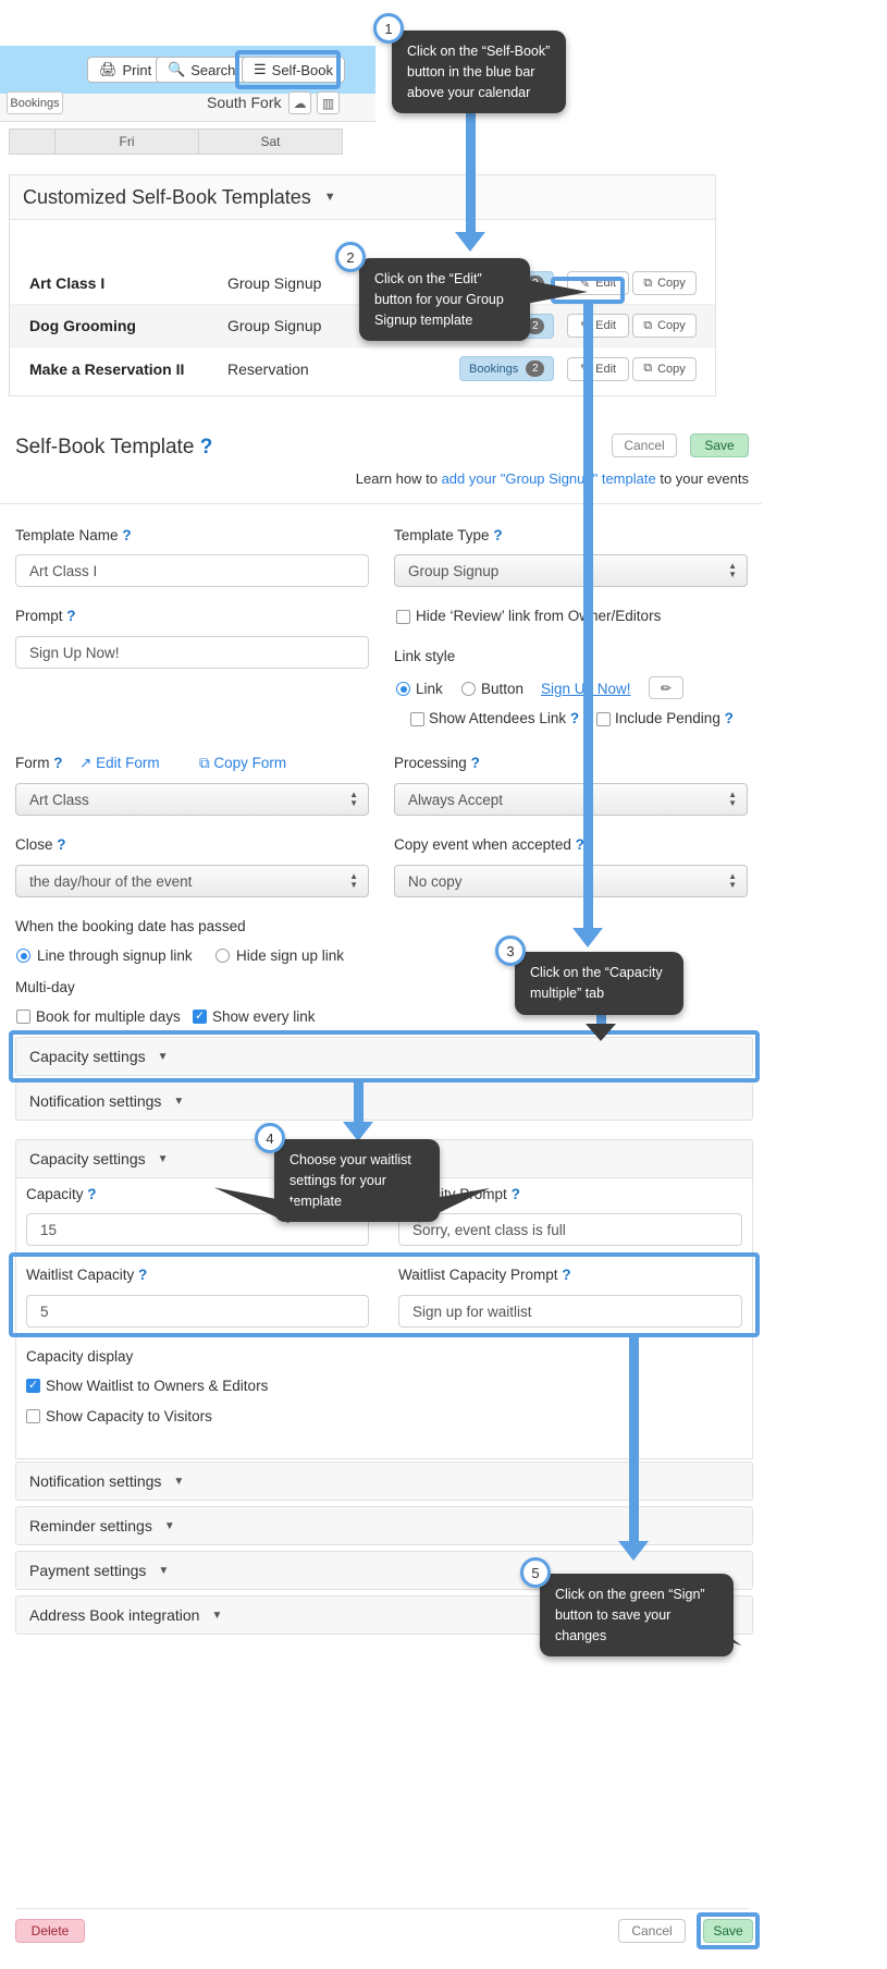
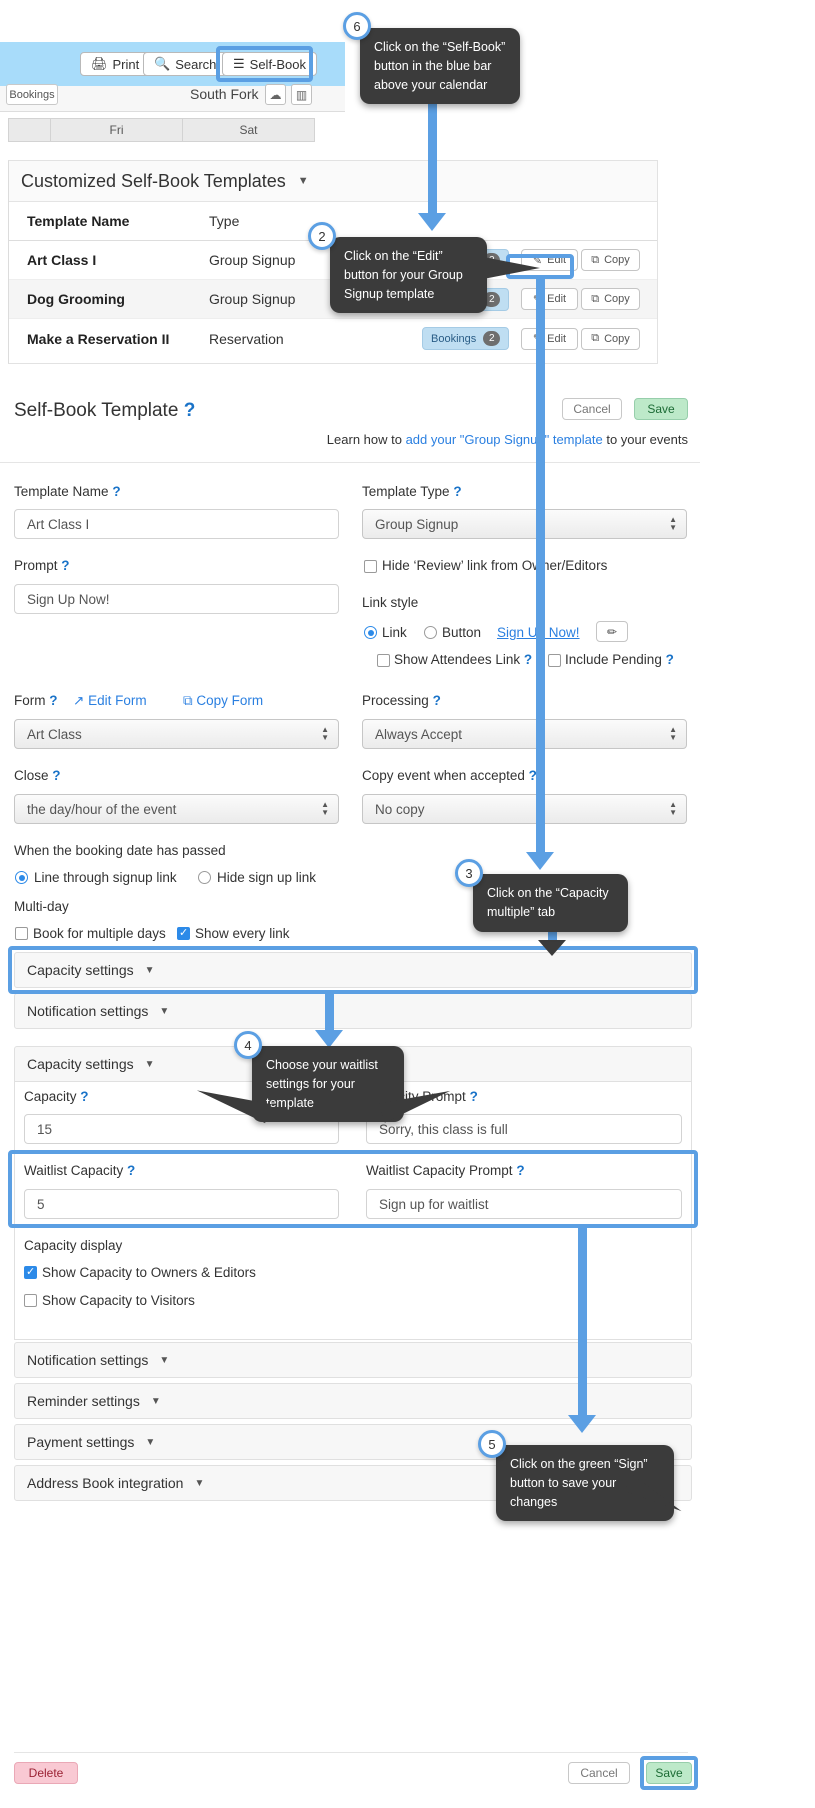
  🖨
  Print
  🔍
  Search
  ☰
  Self-Book
  Bookings
  South Fork
  ☁
  ▥
  Fri
  Sat
  Customized Self-Book Templates
  ▼
+ Template Name
+ Type
  Art Class I
  Group Signup
  2
  ✎
  Edit
  ⧉
  Copy
  Dog Grooming
  Group Signup
  2
  Edit
  ⧉
  Copy
  Make a Reservation II
  Reservation
  Bookings
  2
  Edit
  ⧉
  Copy
  Self-Book Template ?
  Cancel
  Save
  Learn how to add your "Group Signu" template to your events
  Template Name ?
  Art Class I
  Prompt ?
  Sign Up Now!
  Form ?
  ↗ Edit Form
  ⧉ Copy Form
  Art Class
  ▲
  ▼
  Close ?
  the day/hour of the event
  ▲
  ▼
  When the booking date has passed
  Line through signup link
  Hide sign up link
  Multi-day
  Book for multiple days
  Show every link
  Template Type ?
  Group Signup
  ▲
  ▼
  Hide ‘Review’ link from Oner/Editors
  Link style
  Link
  Button
  Sign U Now!
  ✏
  Show Attendees Link ?
  Include Pending ?
  Processing ?
  Always Accept
  ▲
  ▼
  Copy event when accepted ?
  No copy
  ▲
  ▼
  Capacity settings
  ▼
  Notification settings
  ▼
  Capacity settings
  ▼
  Capacity ?
  15
- Sorry, event class is full
+ Sorry, this class is full
  Waitlist Capacity ?
  5
  Waitlist Capacity Prompt ?
  Sign up for waitlist
  Capacity display
- Show Waitlist to Owners & Editors
+ Show Capacity to Owners & Editors
  Show Capacity to Visitors
  Notification settings
  ▼
  Reminder settings
  ▼
  Payment settings
  ▼
  Address Book integration
  ▼
  Delete
  Cancel
  Save
  Click on the “Self-Book” button in the blue bar above your calendar
- 1
+ 6
  Click on the “Edit” button for your Group Signup template
  2
  Click on the “Capacity multiple” tab
  3
  Choose your waitlist settings for your template
  4
  Click on the green “Sign” button to save your changes
  5
